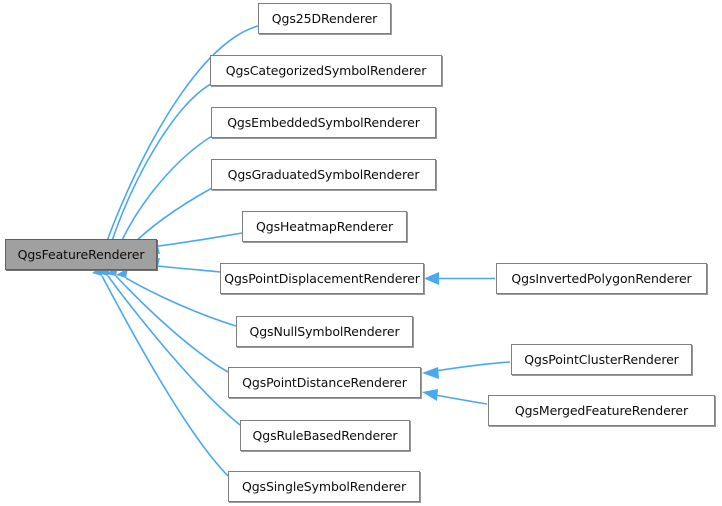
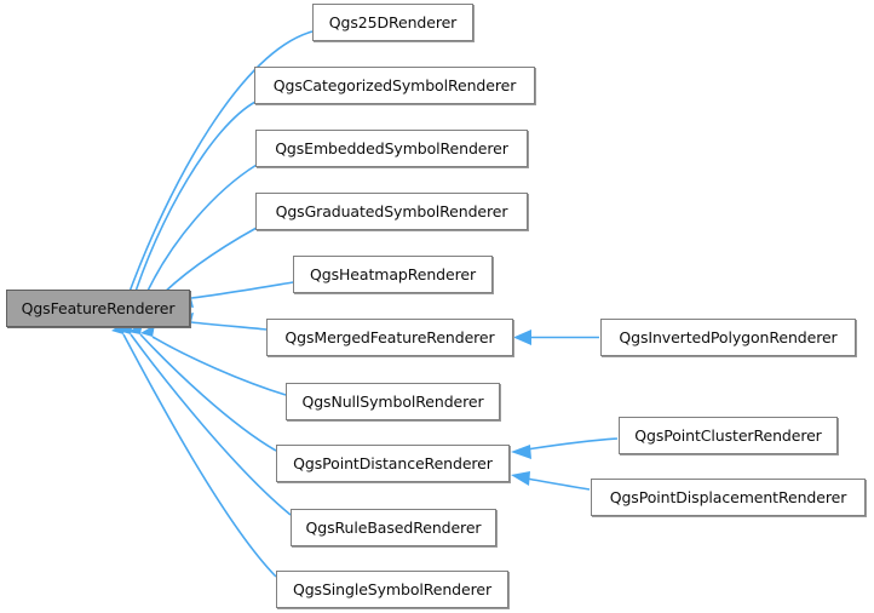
  QgsFeatureRenderer
  Qgs25DRenderer
  QgsCategorizedSymbolRenderer
  QgsEmbeddedSymbolRenderer
  QgsGraduatedSymbolRenderer
  QgsHeatmapRenderer
- QgsPointDisplacementRenderer
+ QgsMergedFeatureRenderer
  QgsNullSymbolRenderer
  QgsPointDistanceRenderer
  QgsRuleBasedRenderer
  QgsSingleSymbolRenderer
  QgsInvertedPolygonRenderer
  QgsPointClusterRenderer
- QgsMergedFeatureRenderer
+ QgsPointDisplacementRenderer
